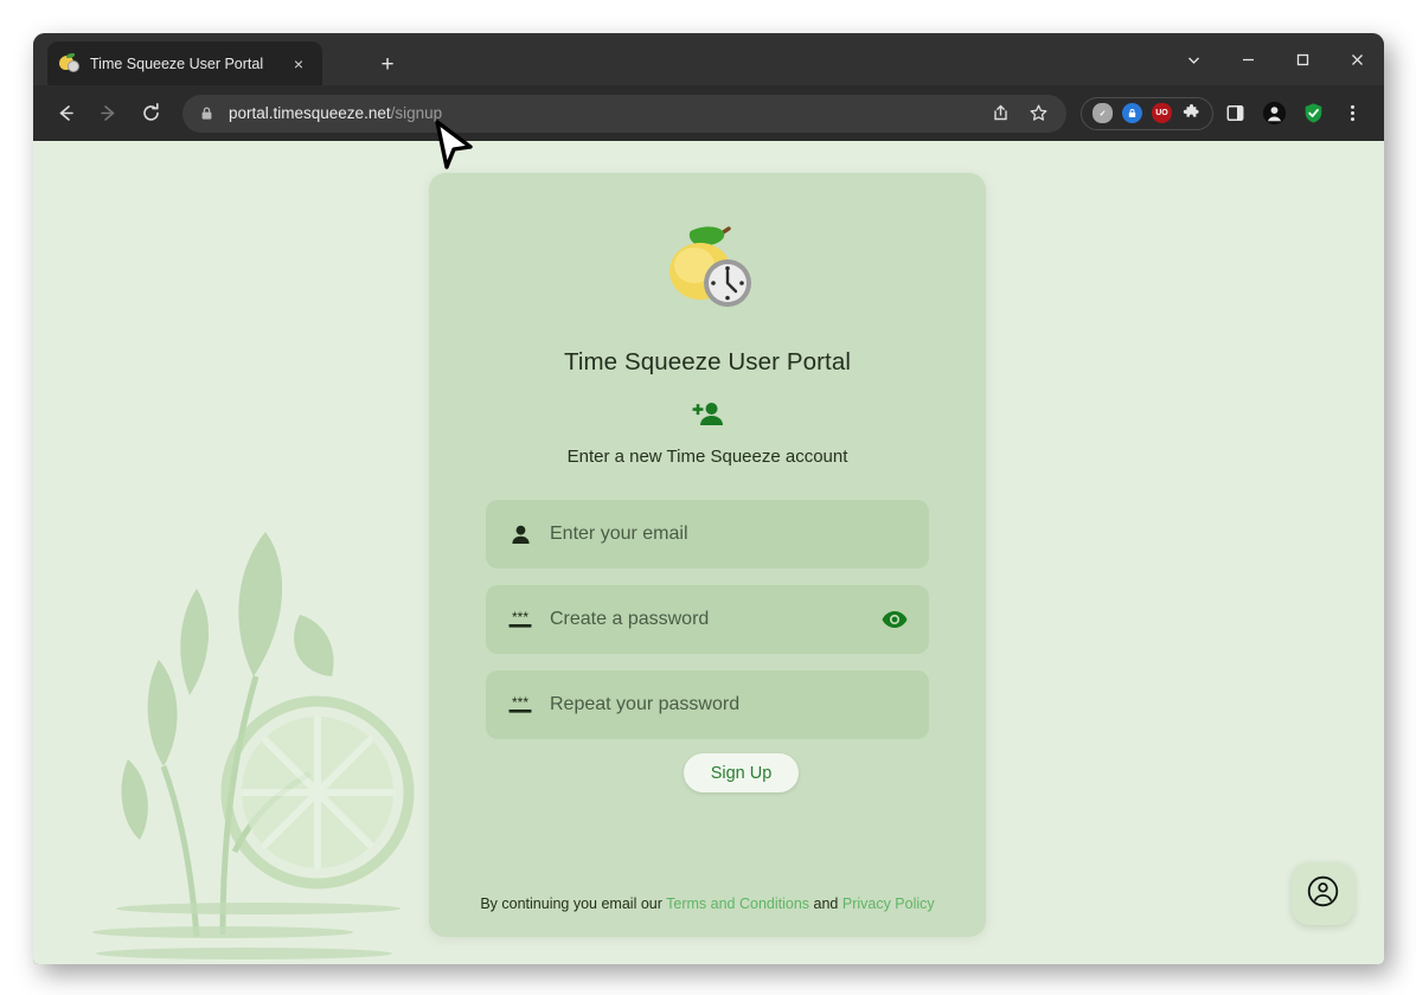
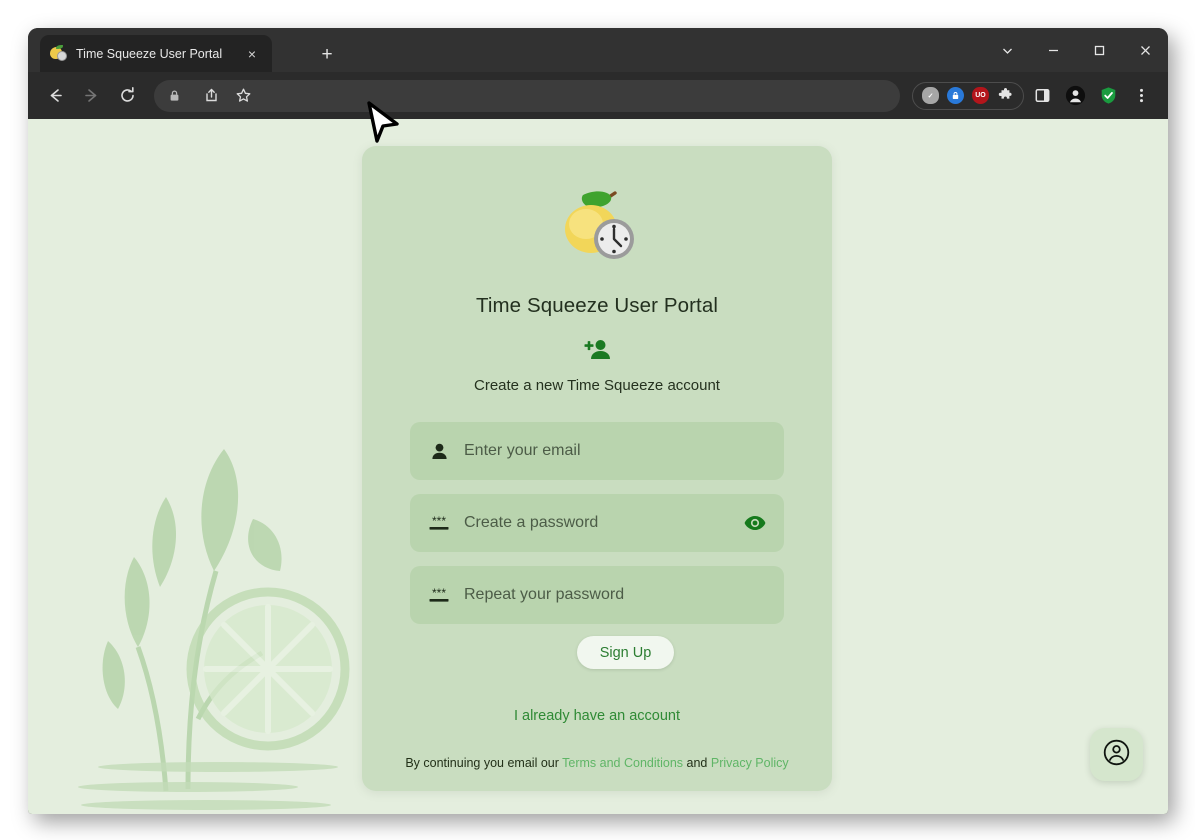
  Time Squeeze User Portal
  ×
  +
- portal.timesqueeze.net/signup
  Time Squeeze User Portal
- Enter a new Time Squeeze account
+ Create a new Time Squeeze account
  Enter your email
  ***
  Create a password
  ***
  Repeat your password
  Sign Up
+ I already have an account
  By continuing you email our Terms and Conditions and Privacy Policy
